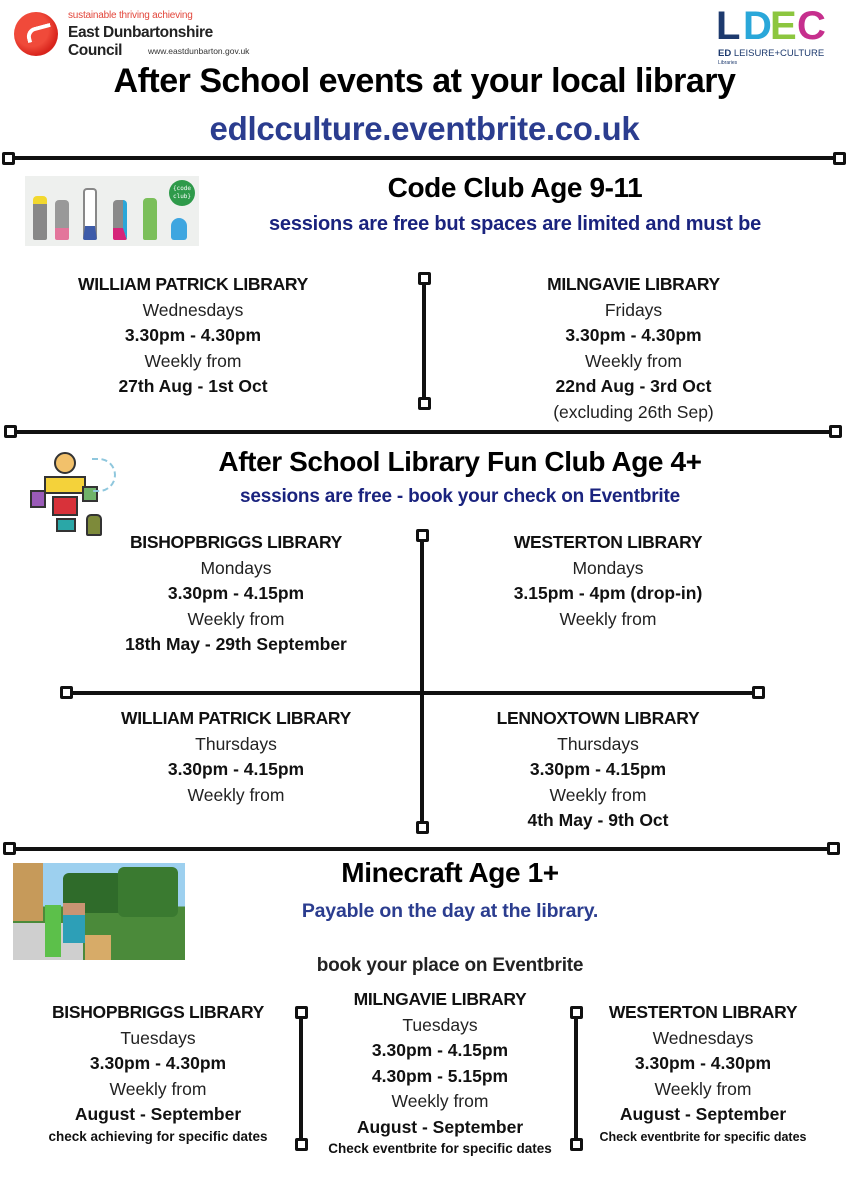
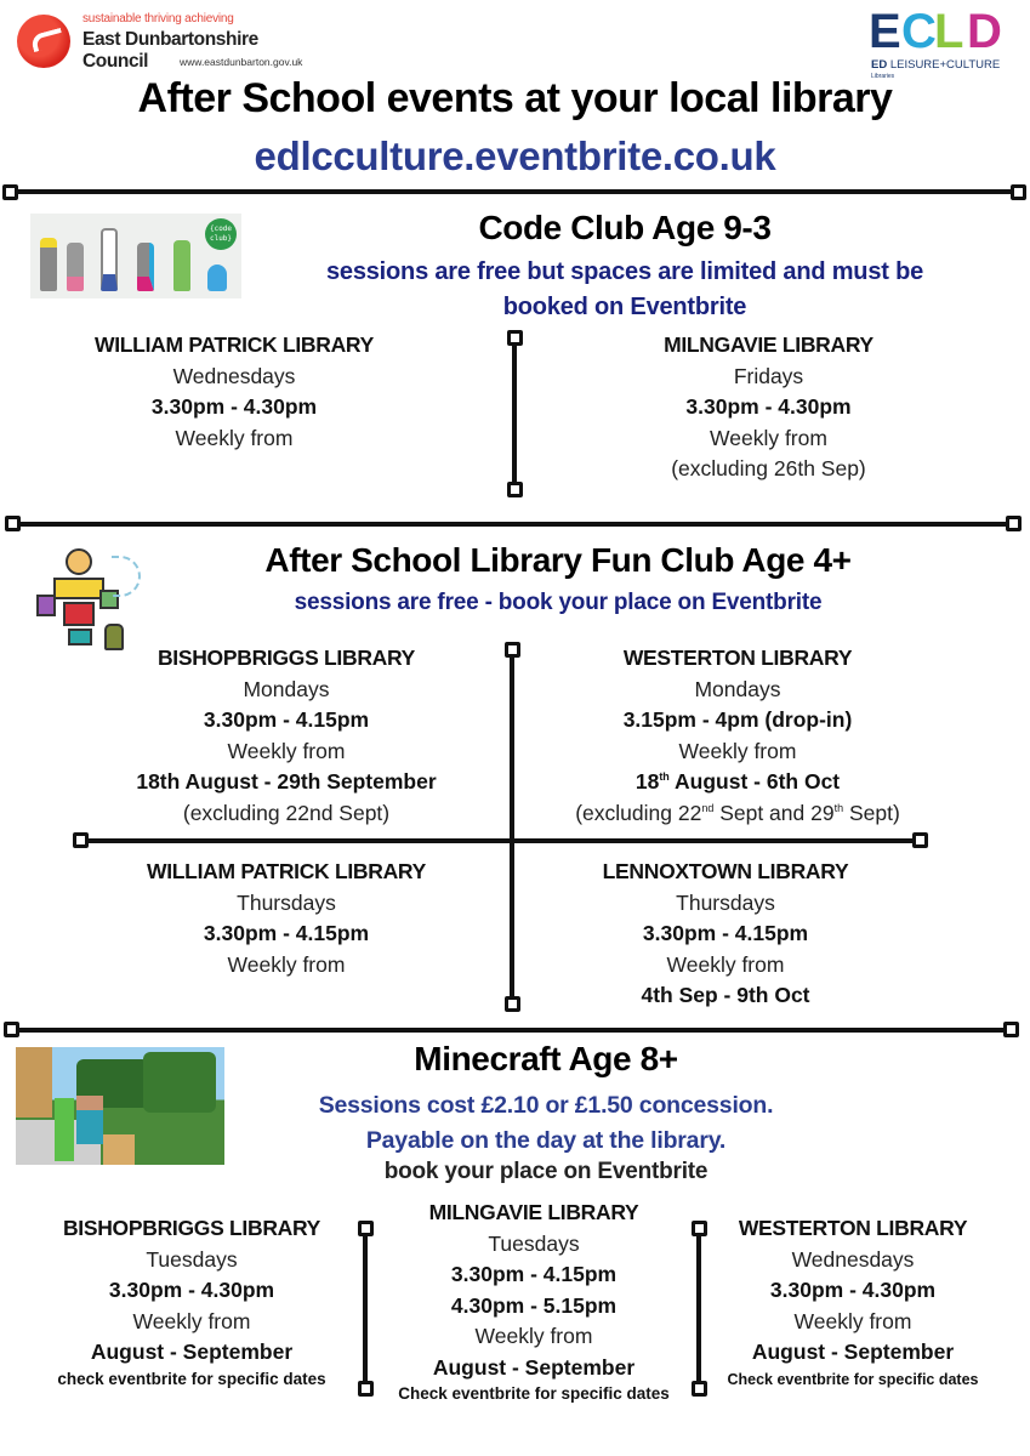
  sustainable thriving achieving
  East Dunbartonshire Council
  www.eastdunbarton.gov.uk
- L
+ E
- D
+ C
- E
+ L
- C
+ D
  ED LEISURE+CULTURE
  After School events at your local library
  edlcculture.eventbrite.co.uk
- Code Club Age 9-11
+ Code Club Age 9-3
  sessions are free but spaces are limited and must be
+ booked on Eventbrite
  WILLIAM PATRICK LIBRARY
  Wednesdays
  3.30pm - 4.30pm
  Weekly from
- 27th Aug - 1st Oct
  MILNGAVIE LIBRARY
  Fridays
  3.30pm - 4.30pm
  Weekly from
- 22nd Aug - 3rd Oct
  (excluding 26th Sep)
  After School Library Fun Club Age 4+
- sessions are free - book your check on Eventbrite
+ sessions are free - book your place on Eventbrite
  BISHOPBRIGGS LIBRARY
  Mondays
  3.30pm - 4.15pm
  Weekly from
- 18th May - 29th September
+ 18th August - 29th September
+ (excluding 22nd Sept)
  WESTERTON LIBRARY
  Mondays
  3.15pm - 4pm (drop-in)
  Weekly from
+ 18th August - 6th Oct
+ (excluding 22nd Sept and 29th Sept)
  WILLIAM PATRICK LIBRARY
  Thursdays
  3.30pm - 4.15pm
  Weekly from
  LENNOXTOWN LIBRARY
  Thursdays
  3.30pm - 4.15pm
  Weekly from
- 4th May - 9th Oct
+ 4th Sep - 9th Oct
- Minecraft Age 1+
+ Minecraft Age 8+
+ Sessions cost £2.10 or £1.50 concession.
  Payable on the day at the library.
  book your place on Eventbrite
  BISHOPBRIGGS LIBRARY
  Tuesdays
  3.30pm - 4.30pm
  Weekly from
  August - September
- check achieving for specific dates
+ check eventbrite for specific dates
  MILNGAVIE LIBRARY
  Tuesdays
  3.30pm - 4.15pm
  4.30pm - 5.15pm
  Weekly from
  August - September
  Check eventbrite for specific dates
  WESTERTON LIBRARY
  Wednesdays
  3.30pm - 4.30pm
  Weekly from
  August - September
  Check eventbrite for specific dates
